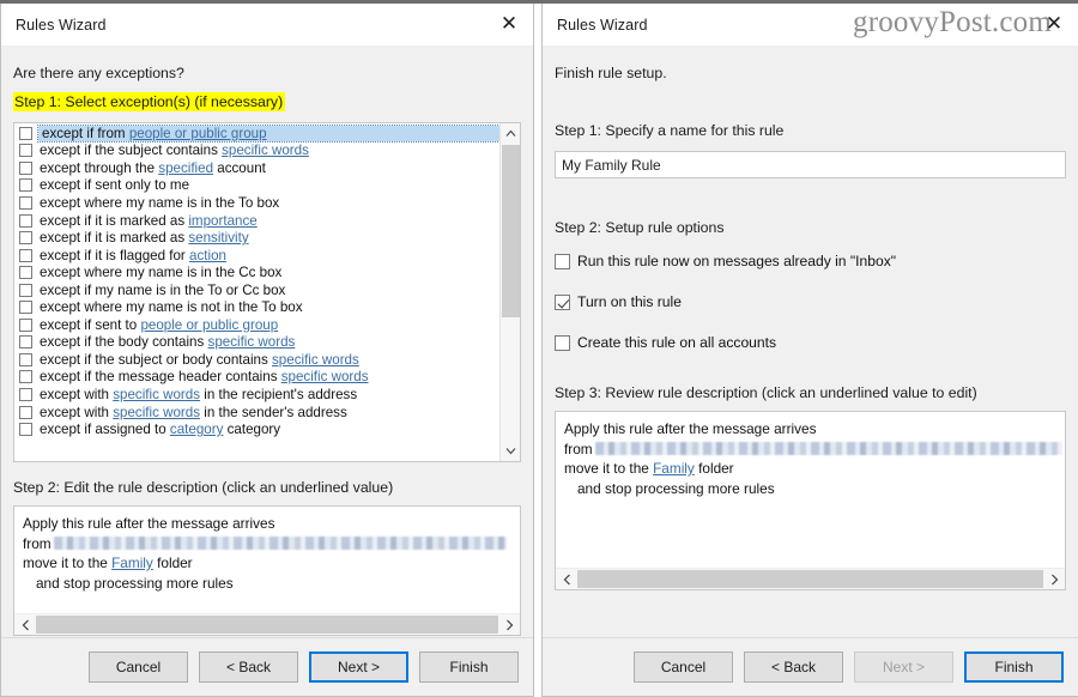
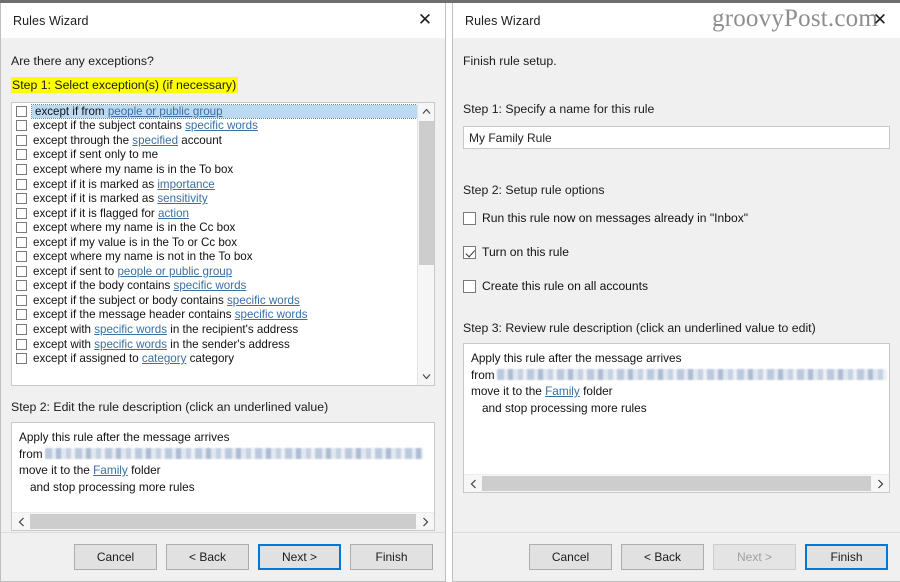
  Rules Wizard
  ✕
  Are there any exceptions?
  Step 1: Select exception(s) (if necessary)
  except if from people or public group
  except if the subject contains specific words
  except through the specified account
  except if sent only to me
  except where my name is in the To box
  except if it is marked as importance
  except if it is marked as sensitivity
  except if it is flagged for action
  except where my name is in the Cc box
- except if my name is in the To or Cc box
+ except if my value is in the To or Cc box
  except where my name is not in the To box
  except if sent to people or public group
  except if the body contains specific words
  except if the subject or body contains specific words
  except if the message header contains specific words
  except with specific words in the recipient's address
  except with specific words in the sender's address
  except if assigned to category category
  Step 2: Edit the rule description (click an underlined value)
  Apply this rule after the message arrives
  from
  move it to the Family folder
  and stop processing more rules
  Cancel
  < Back
  Next >
  Finish
  Rules Wizard
  groovyPost.com
  ✕
  Finish rule setup.
  Step 1: Specify a name for this rule
  My Family Rule
  Step 2: Setup rule options
  Run this rule now on messages already in "Inbox"
  Turn on this rule
  Create this rule on all accounts
  Step 3: Review rule description (click an underlined value to edit)
  Apply this rule after the message arrives
  from
  move it to the Family folder
  and stop processing more rules
  Cancel
  < Back
  Next >
  Finish
